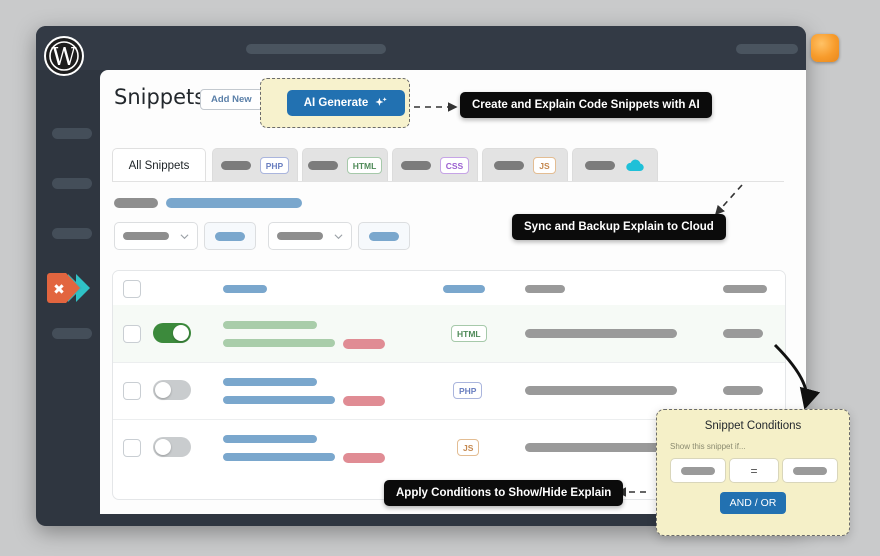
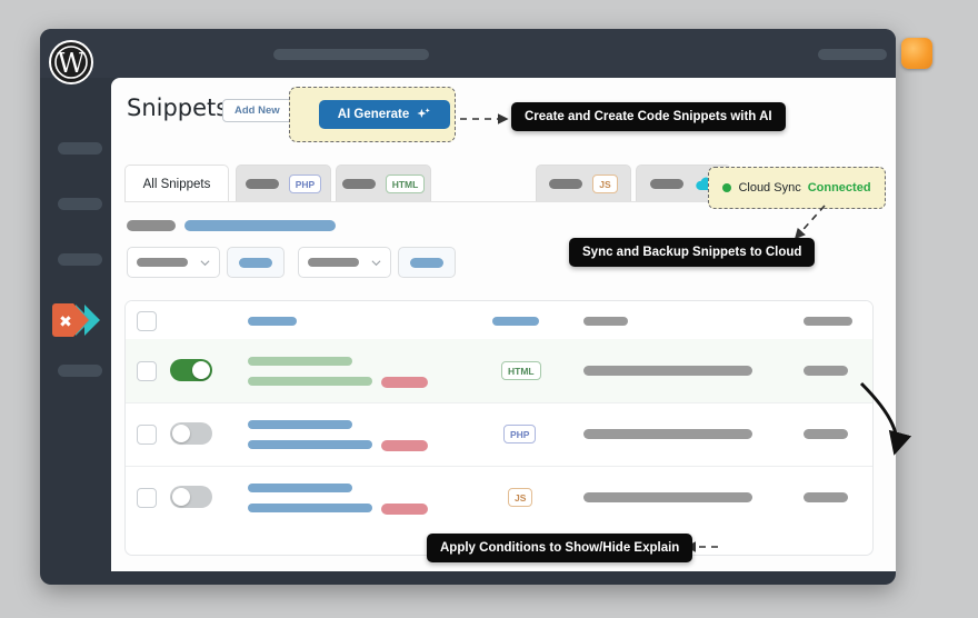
  ✖
  Snippet
  Add New
  AI Generate
  All Snippets
  PHP
  HTML
- CSS
  JS
+ Cloud Sync
+ Connected
  HTML
  PHP
  JS
- Create and Explain Code Snippets with AI
+ Create and Create Code Snippets with AI
- Sync and Backup Explain to Cloud
+ Sync and Backup Snippets to Cloud
  Apply Conditions to Show/Hide Explain
- Snippet Conditions
- Show this snippet if...
- =
- AND / OR
  W
